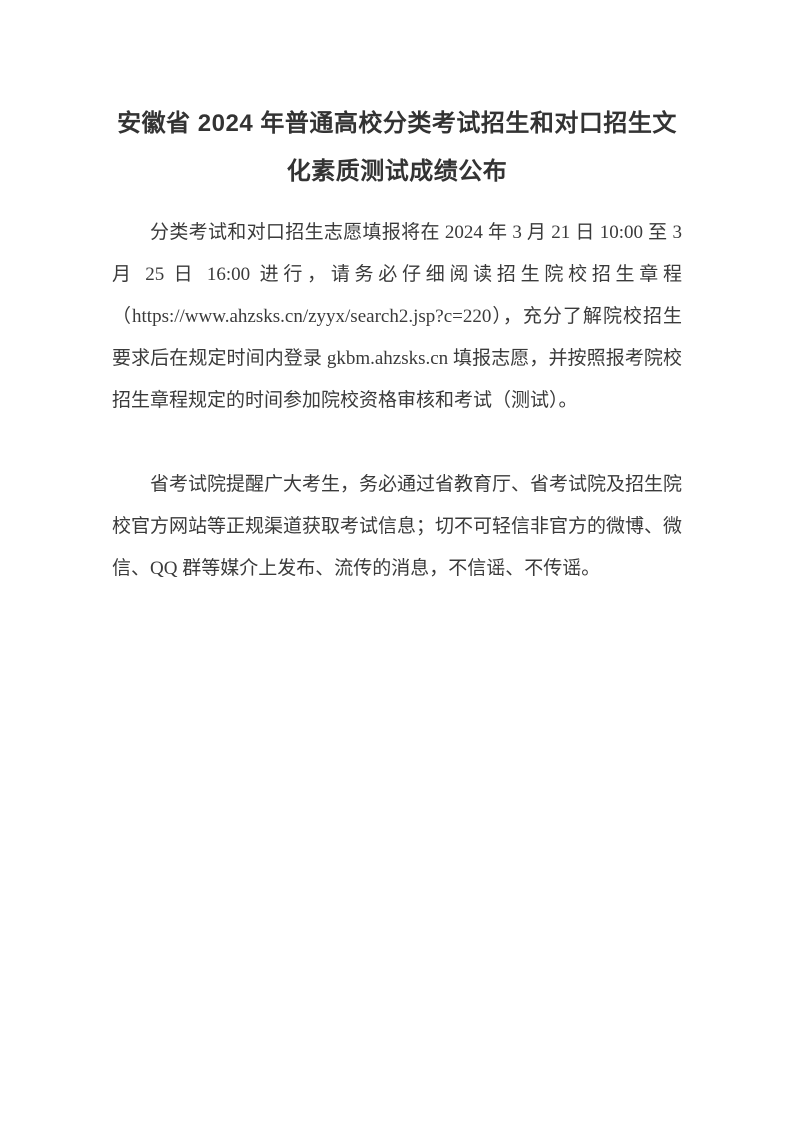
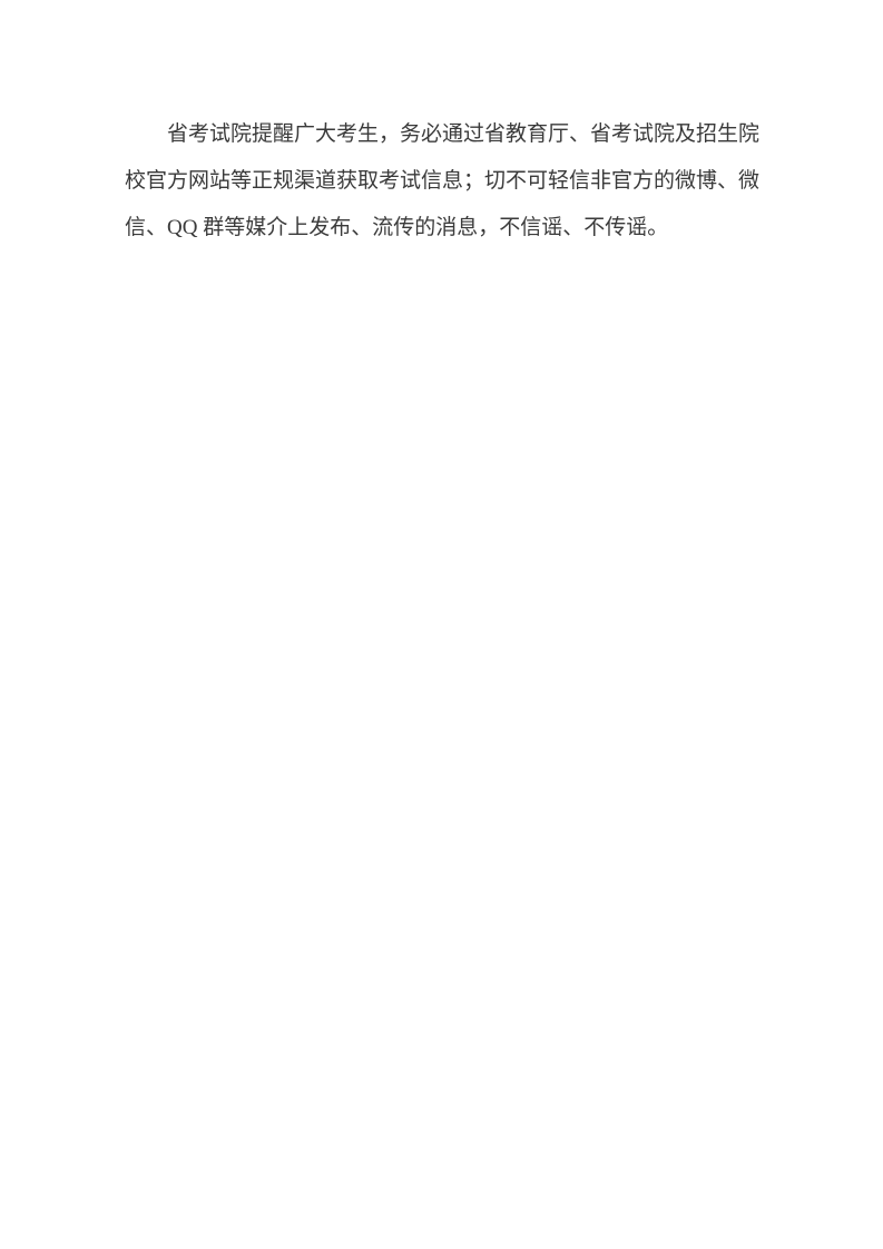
- 安徽省 2024 年普通高校分类考试招生和对口招生文化素质测试成绩公布
- 分类考试和对口招生志愿填报将在 2024 年 3 月 21 日 10:00 至 3 月 25 日 16:00 进行，请务必仔细阅读招生院校招生章程（https://www.ahzsks.cn/zyyx/search2.jsp?c=220），充分了解院校招生要求后在规定时间内登录 gkbm.ahzsks.cn 填报志愿，并按照报考院校招生章程规定的时间参加院校资格审核和考试（测试）。
  省考试院提醒广大考生，务必通过省教育厅、省考试院及招生院校官方网站等正规渠道获取考试信息；切不可轻信非官方的微博、微信、QQ 群等媒介上发布、流传的消息，不信谣、不传谣。
